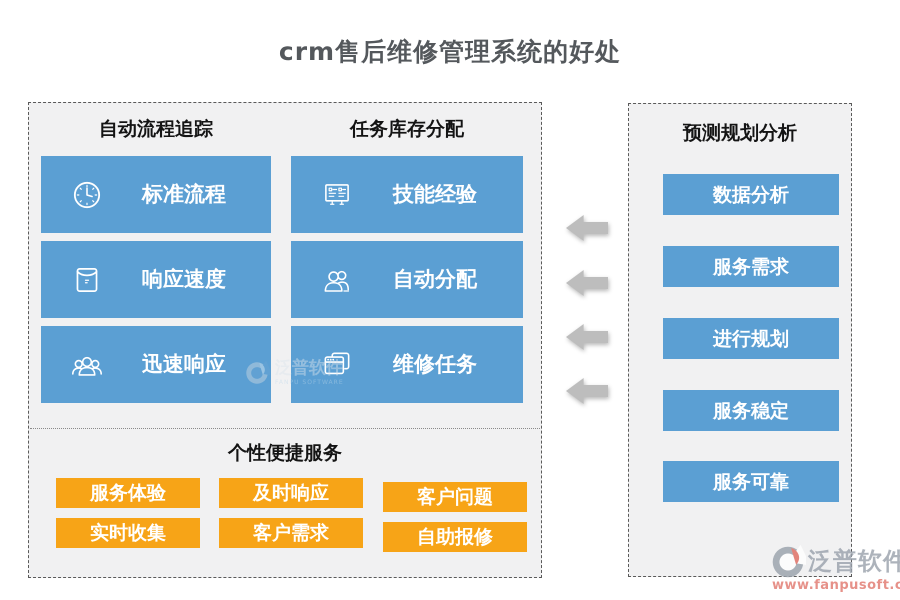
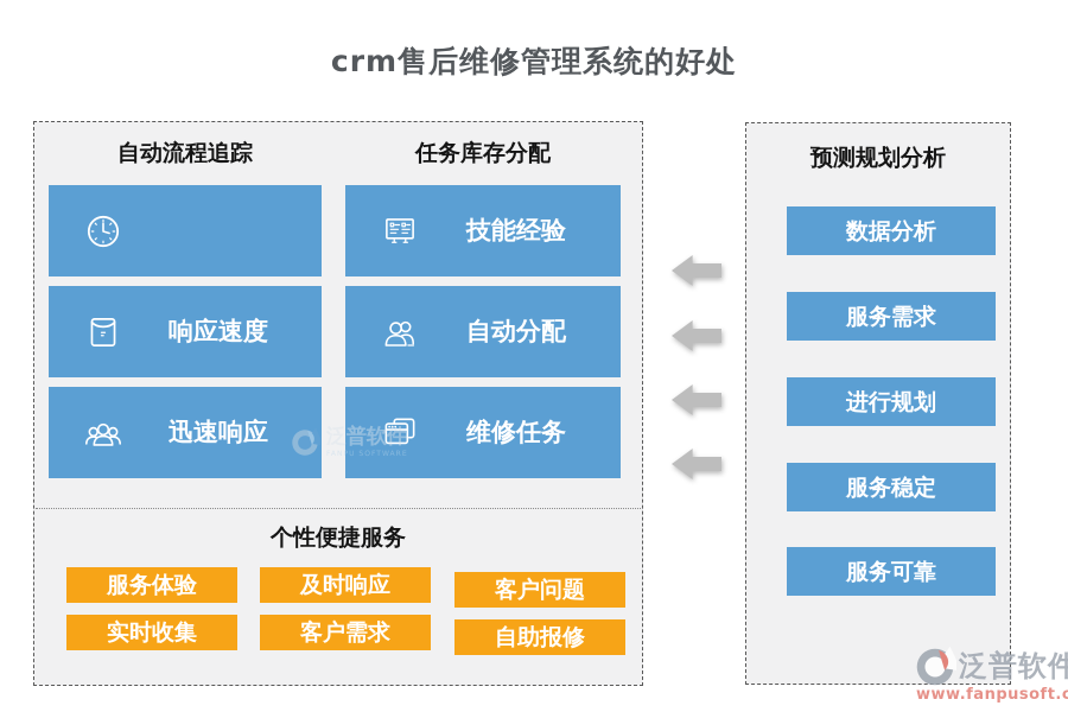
  crm售后维修管理系统的好处
  自动流程追踪
  任务库存分配
- 标准流程
  响应速度
  迅速响应
  技能经验
  自动分配
  维修任务
  个性便捷服务
  服务体验
  及时响应
  客户问题
  实时收集
  客户需求
  自助报修
  预测规划分析
  数据分析
  服务需求
  进行规划
  服务稳定
  服务可靠
  泛普软件
  泛普软件
  www.fanpusoft.c
